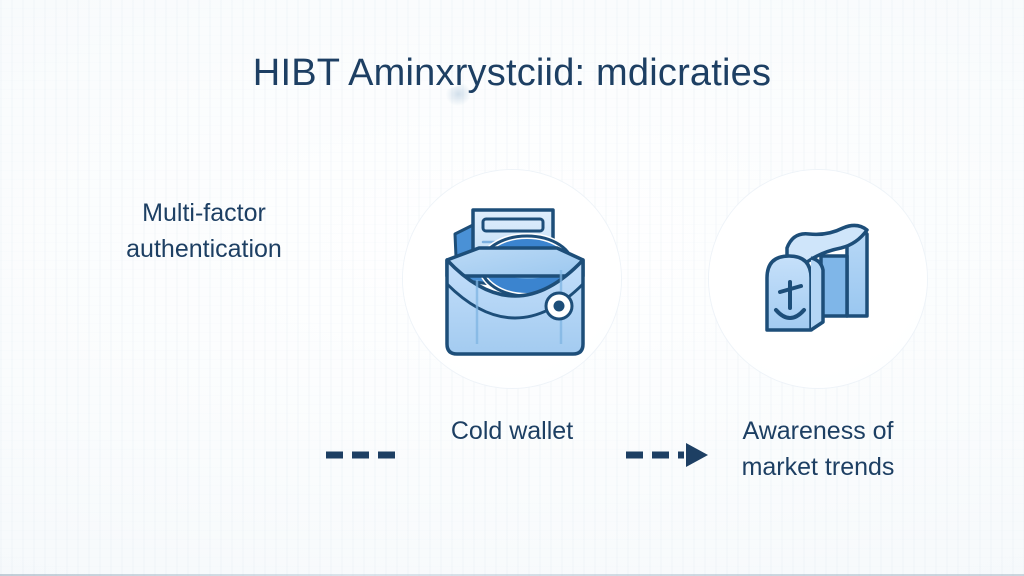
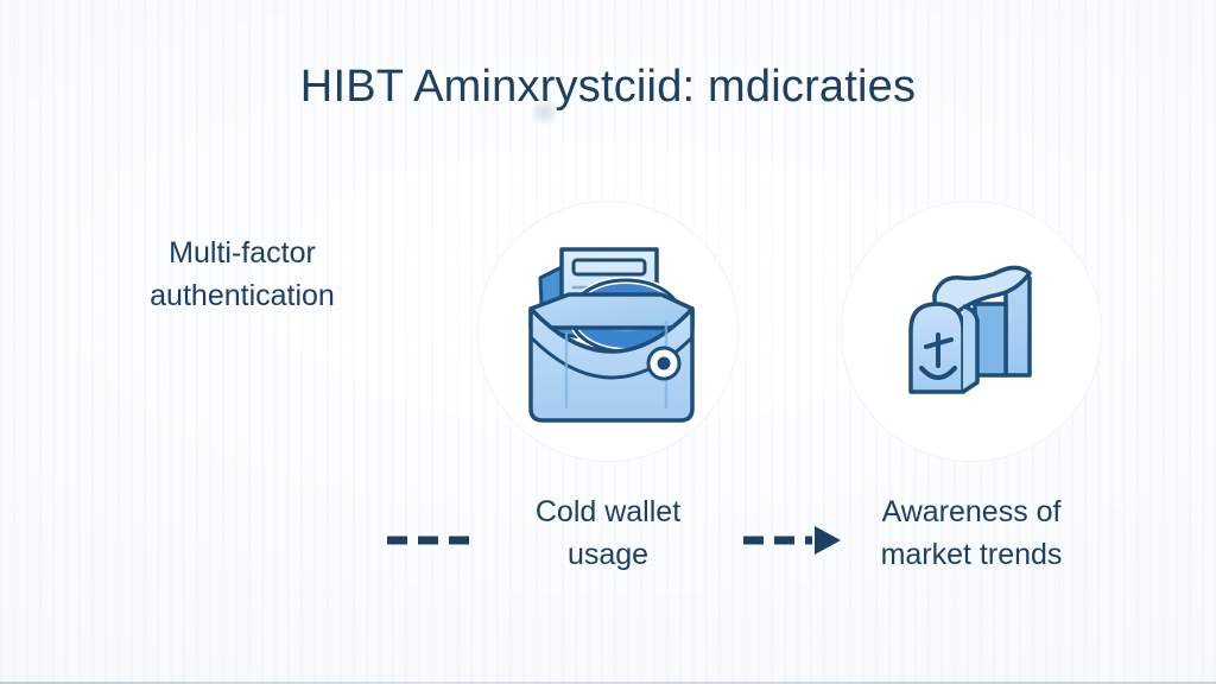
  HIBT Aminxrystciid: mdicraties
  Multi-factor
  authentication
  Cold wallet
+ usage
  Awareness of
  market trends
